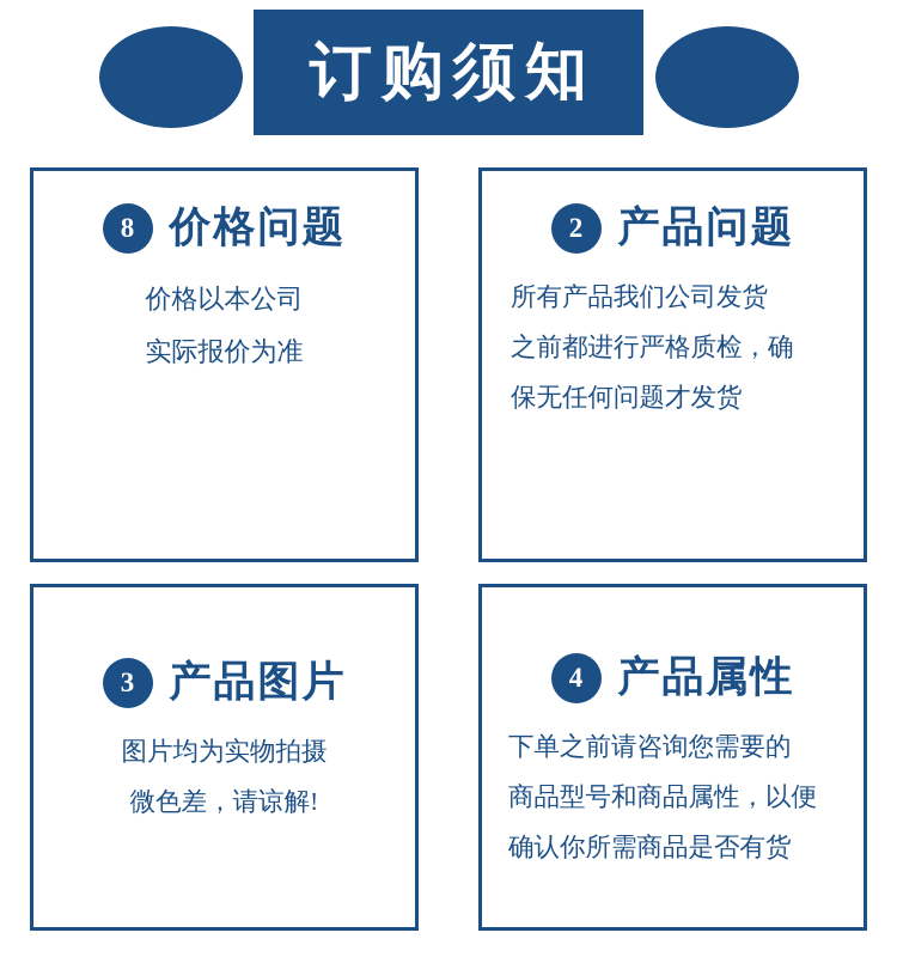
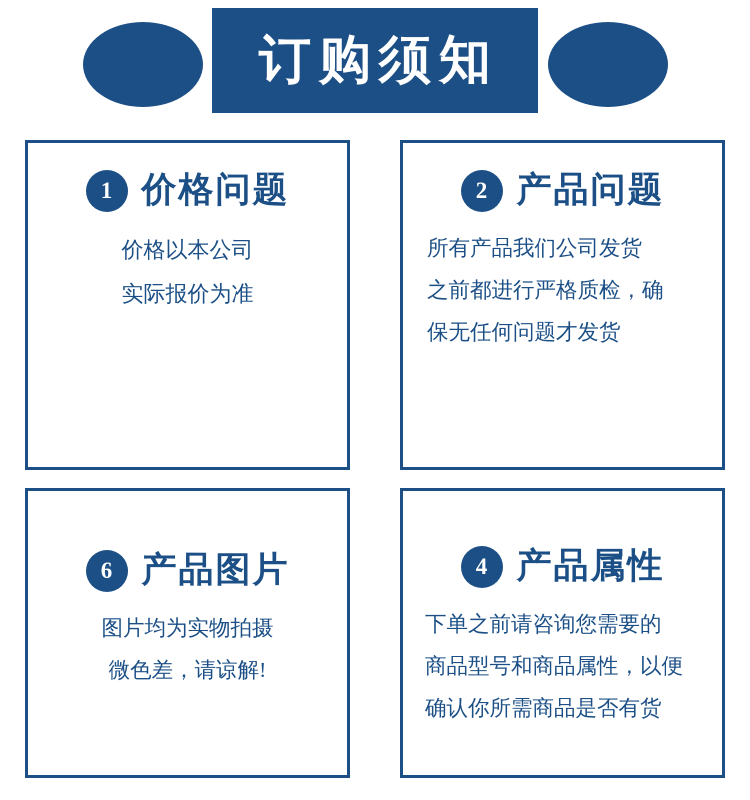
  订购须知
- 8
+ 1
  价格问题
  价格以本公司
  实际报价为准
  2
  产品问题
  所有产品我们公司发货
  之前都进行严格质检，确
  保无任何问题才发货
- 3
+ 6
  产品图片
  图片均为实物拍摄
  微色差，请谅解!
  4
  产品属性
  下单之前请咨询您需要的
  商品型号和商品属性，以便
  确认你所需商品是否有货
